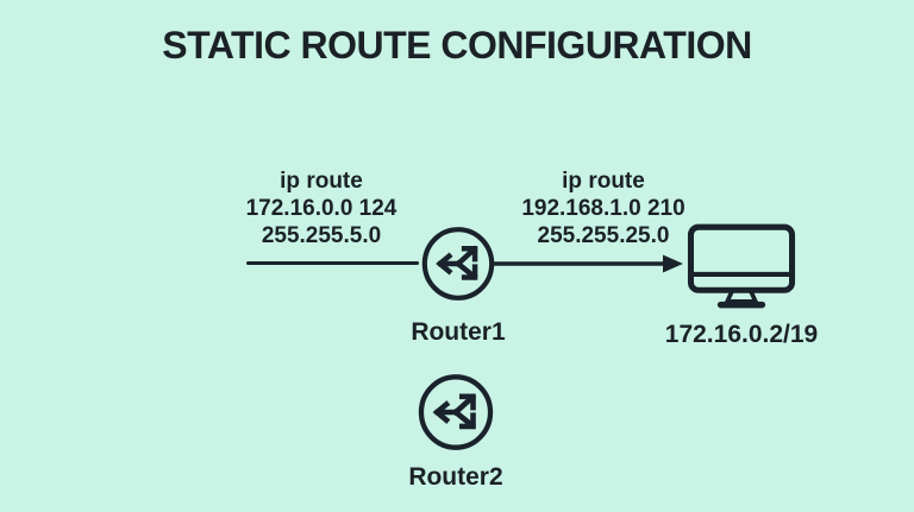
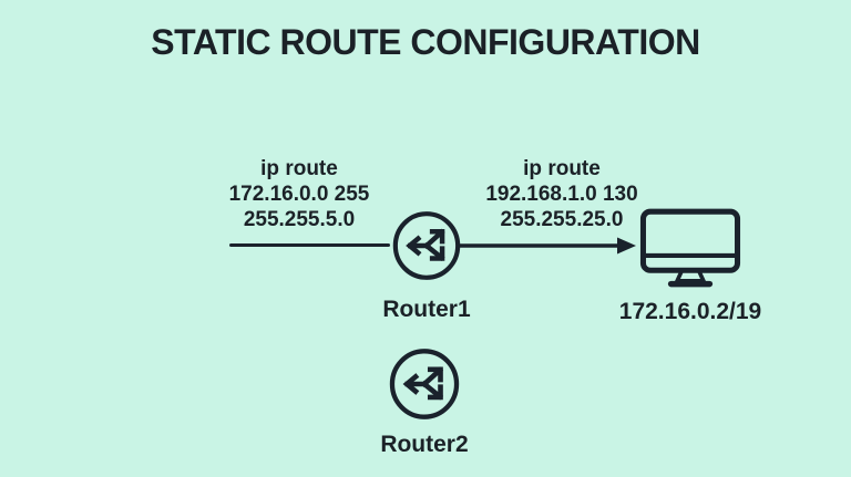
  STATIC ROUTE CONFIGURATION
  ip route
- 172.16.0.0 124
+ 172.16.0.0 255
  255.255.5.0
  ip route
- 192.168.1.0 210
+ 192.168.1.0 130
  255.255.25.0
  Router1
  172.16.0.2/19
  Router2
